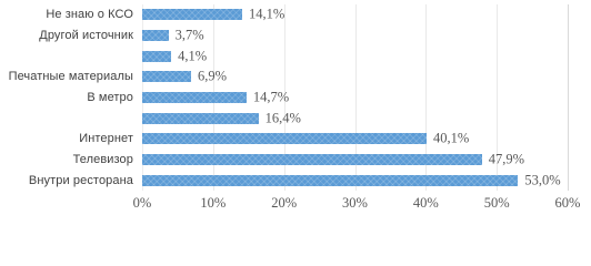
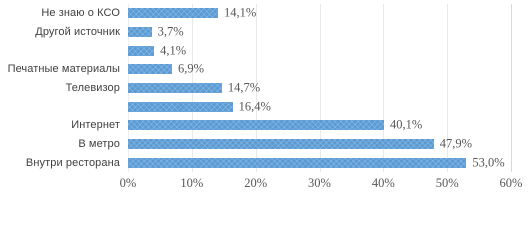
  Не знаю о КСО
  14,1%
  Другой источник
  3,7%
  4,1%
  Печатные материалы
  6,9%
- В метро
+ Телевизор
  14,7%
  16,4%
  Интернет
  40,1%
- Телевизор
+ В метро
  47,9%
  Внутри ресторана
  53,0%
  0%
  10%
  20%
  30%
  40%
  50%
  60%
